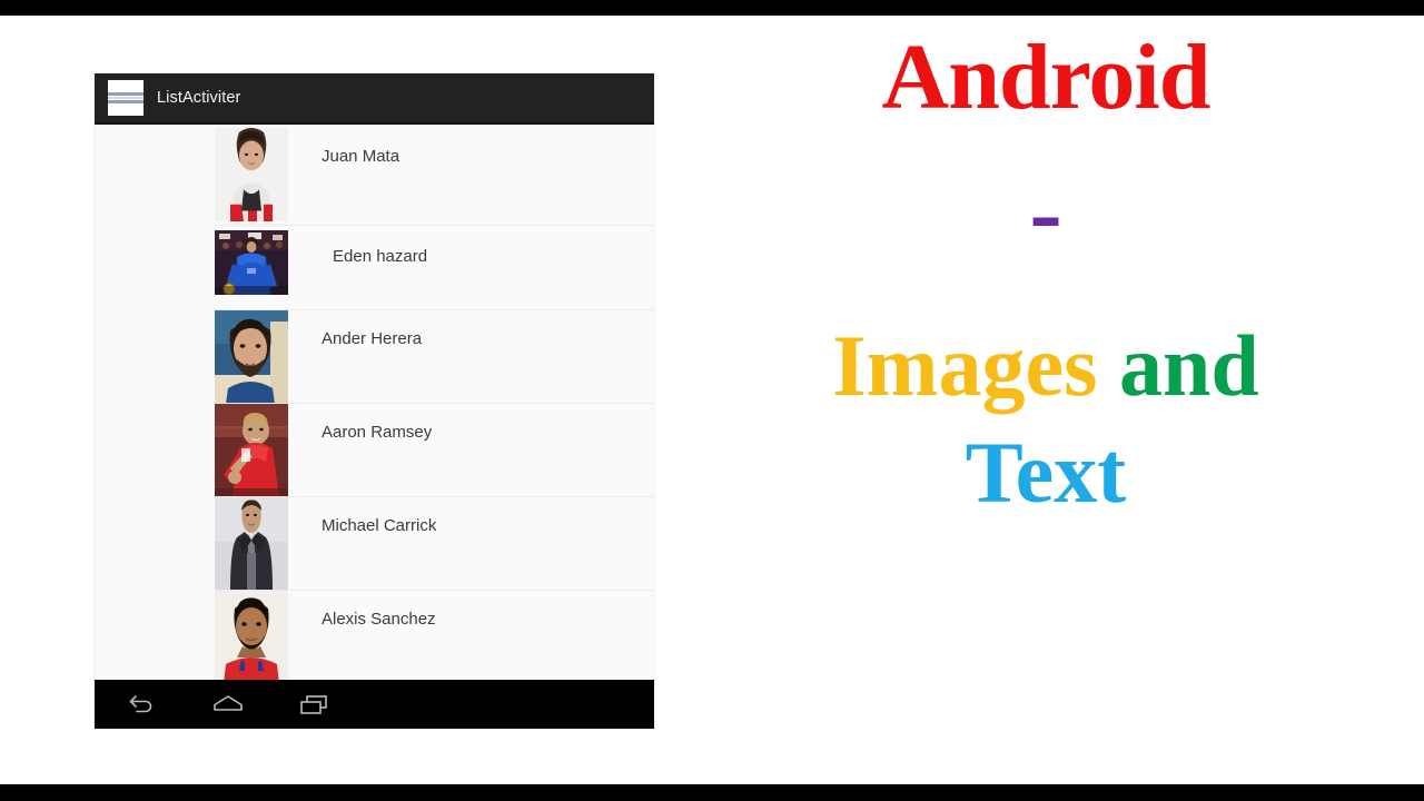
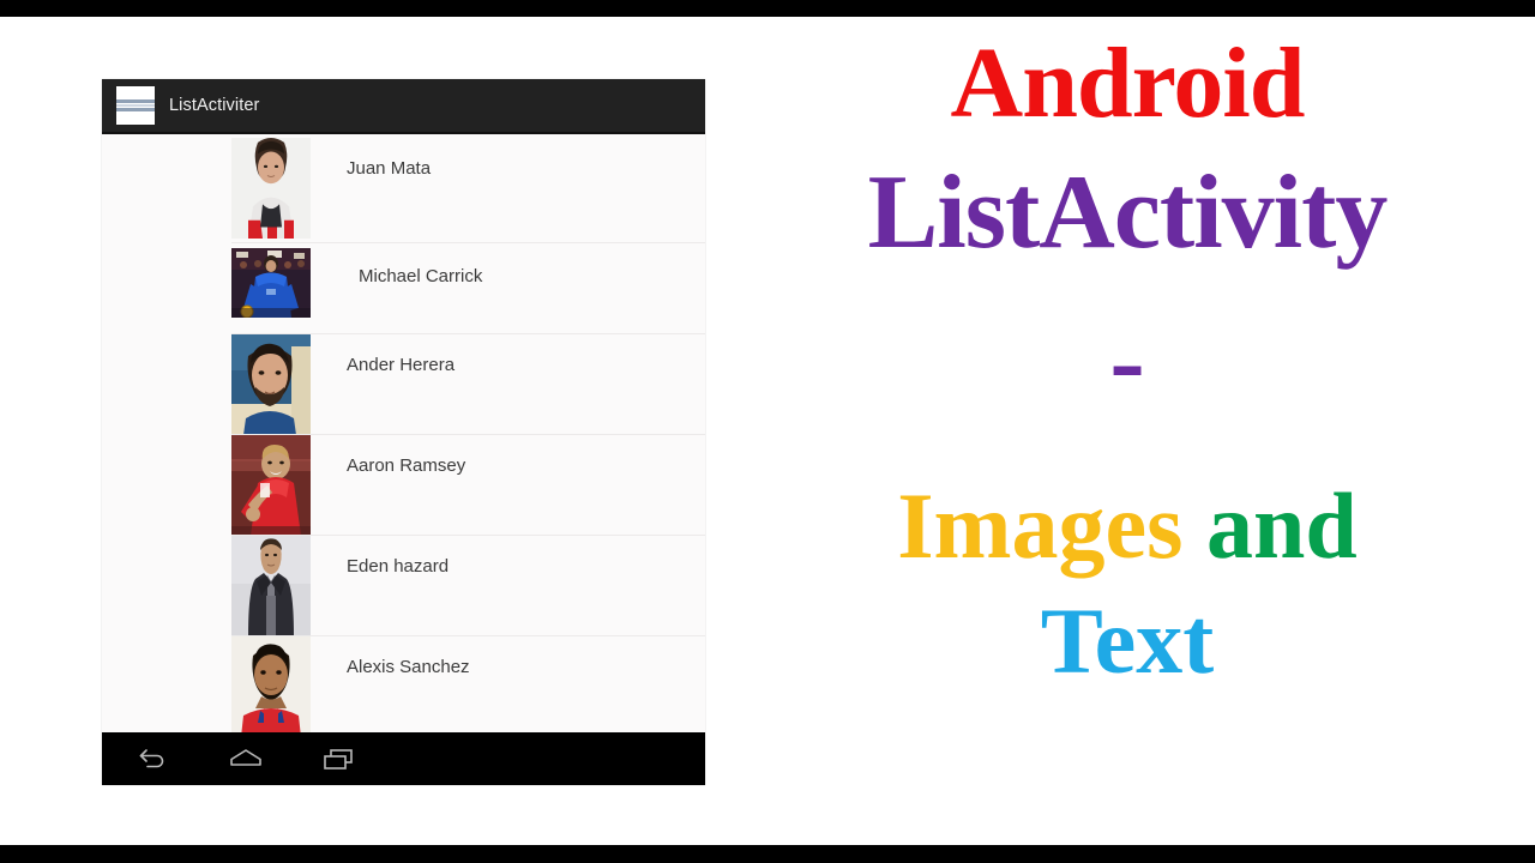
  ListActiviter
  Juan Mata
- Eden hazard
+ Michael Carrick
  Ander Herera
  Aaron Ramsey
- Michael Carrick
+ Eden hazard
  Alexis Sanchez
  Android
+ ListActivity
  -
  Images and
  Text
